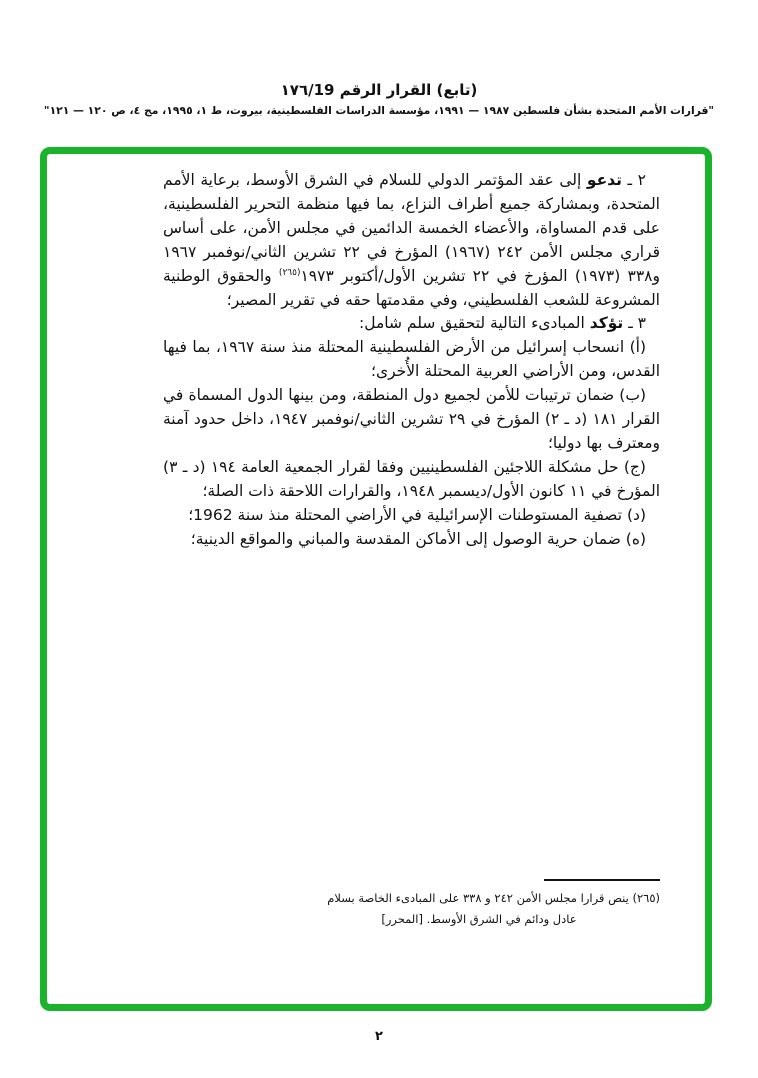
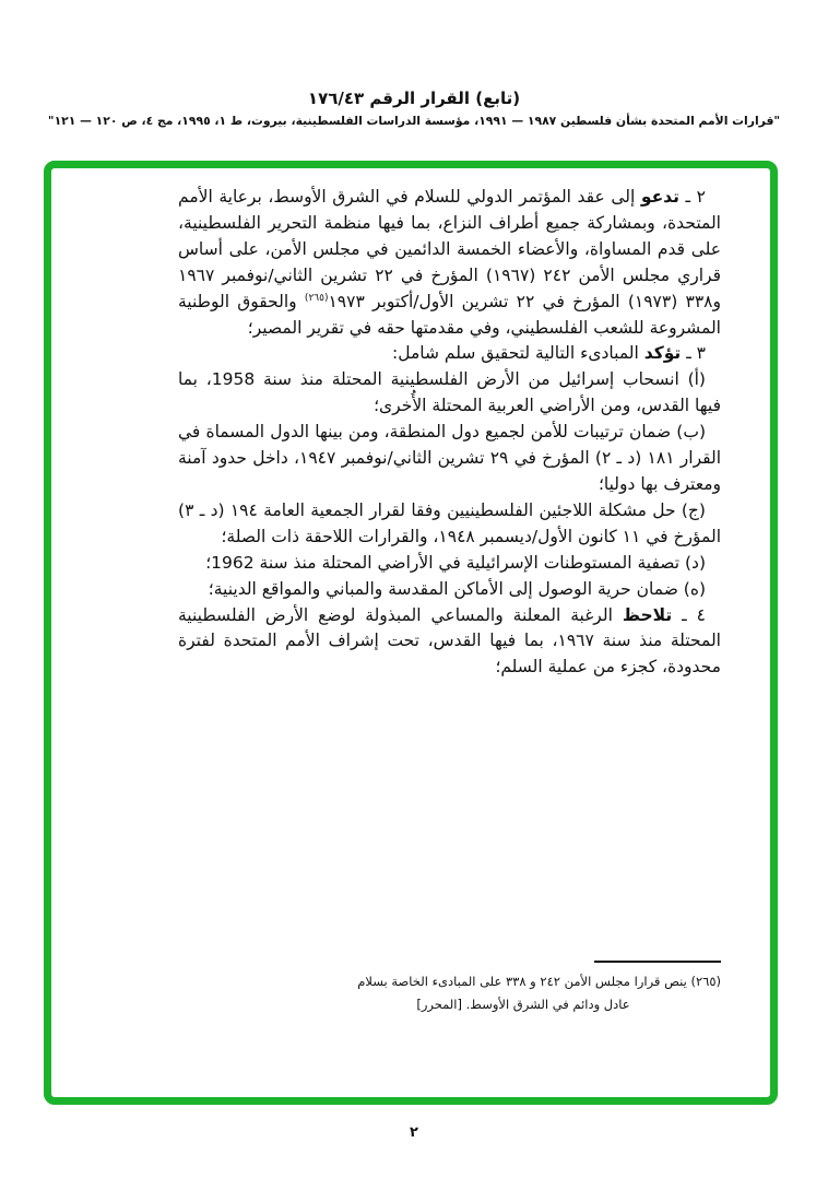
- (تابع) القرار الرقم ١٧٦/19
+ (تابع) القرار الرقم ١٧٦/٤٣
  "قرارات الأمم المتحدة بشأن فلسطين ١٩٨٧ — ١٩٩١، مؤسسة الدراسات الفلسطينية، بيروت، ط ١، ١٩٩٥، مج ٤، ص ١٢٠ — ١٢١"
  ٢ ـ تدعو إلى عقد المؤتمر الدولي للسلام في الشرق الأوسط، برعاية الأمم المتحدة، وبمشاركة جميع أطراف النزاع، بما فيها منظمة التحرير الفلسطينية، على قدم المساواة، والأعضاء الخمسة الدائمين في مجلس الأمن، على أساس قراري مجلس الأمن ٢٤٢ (١٩٦٧) المؤرخ في ٢٢ تشرين الثاني/نوفمبر ١٩٦٧ و٣٣٨ (١٩٧٣) المؤرخ في ٢٢ تشرين الأول/أكتوبر ١٩٧٣(٢٦٥) والحقوق الوطنية المشروعة للشعب الفلسطيني، وفي مقدمتها حقه في تقرير المصير؛
  ٣ ـ تؤكد المبادىء التالية لتحقيق سلم شامل:
- (أ) انسحاب إسرائيل من الأرض الفلسطينية المحتلة منذ سنة ١٩٦٧، بما فيها القدس، ومن الأراضي العربية المحتلة الأُخرى؛
+ (أ) انسحاب إسرائيل من الأرض الفلسطينية المحتلة منذ سنة 1958، بما فيها القدس، ومن الأراضي العربية المحتلة الأُخرى؛
  (ب) ضمان ترتيبات للأمن لجميع دول المنطقة، ومن بينها الدول المسماة في القرار ١٨١ (د ـ ٢) المؤرخ في ٢٩ تشرين الثاني/نوفمبر ١٩٤٧، داخل حدود آمنة ومعترف بها دوليا؛
  (ج) حل مشكلة اللاجئين الفلسطينيين وفقا لقرار الجمعية العامة ١٩٤ (د ـ ٣) المؤرخ في ١١ كانون الأول/ديسمبر ١٩٤٨، والقرارات اللاحقة ذات الصلة؛
  (د) تصفية المستوطنات الإسرائيلية في الأراضي المحتلة منذ سنة 1962؛
  (ه) ضمان حرية الوصول إلى الأماكن المقدسة والمباني والمواقع الدينية؛
+ ٤ ـ تلاحظ الرغبة المعلنة والمساعي المبذولة لوضع الأرض الفلسطينية المحتلة منذ سنة ١٩٦٧، بما فيها القدس، تحت إشراف الأمم المتحدة لفترة محدودة، كجزء من عملية السلم؛
  (٢٦٥) ينص قرارا مجلس الأمن ٢٤٢ و ٣٣٨ على المبادىء الخاصة بسلام
  عادل ودائم في الشرق الأوسط. [المحرر]
  ٢
